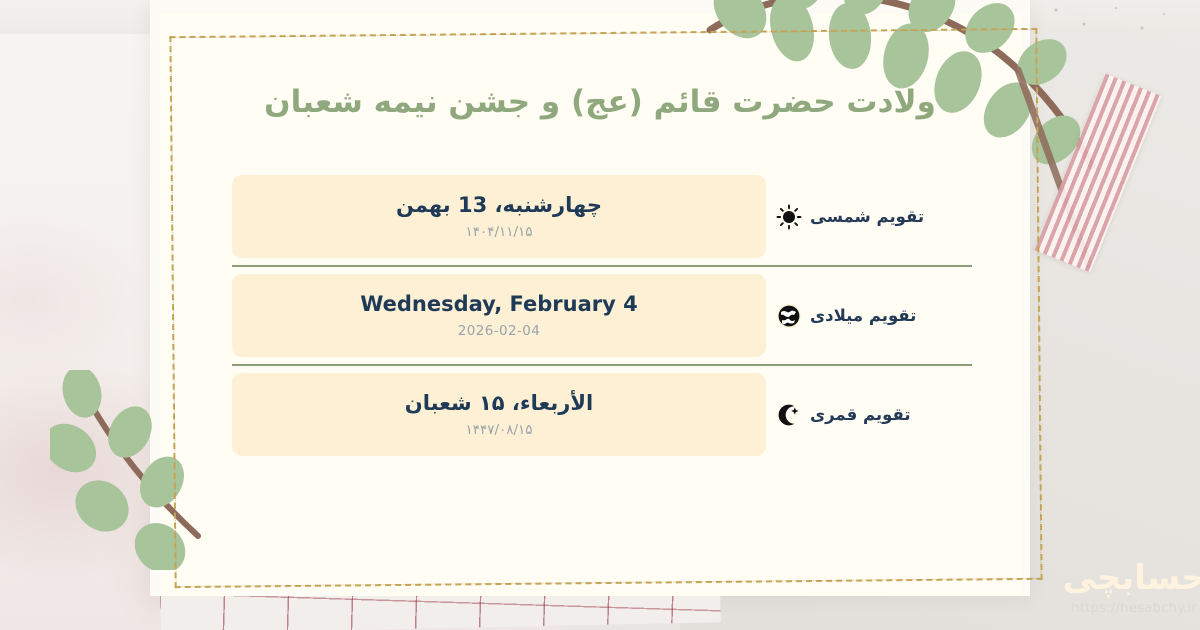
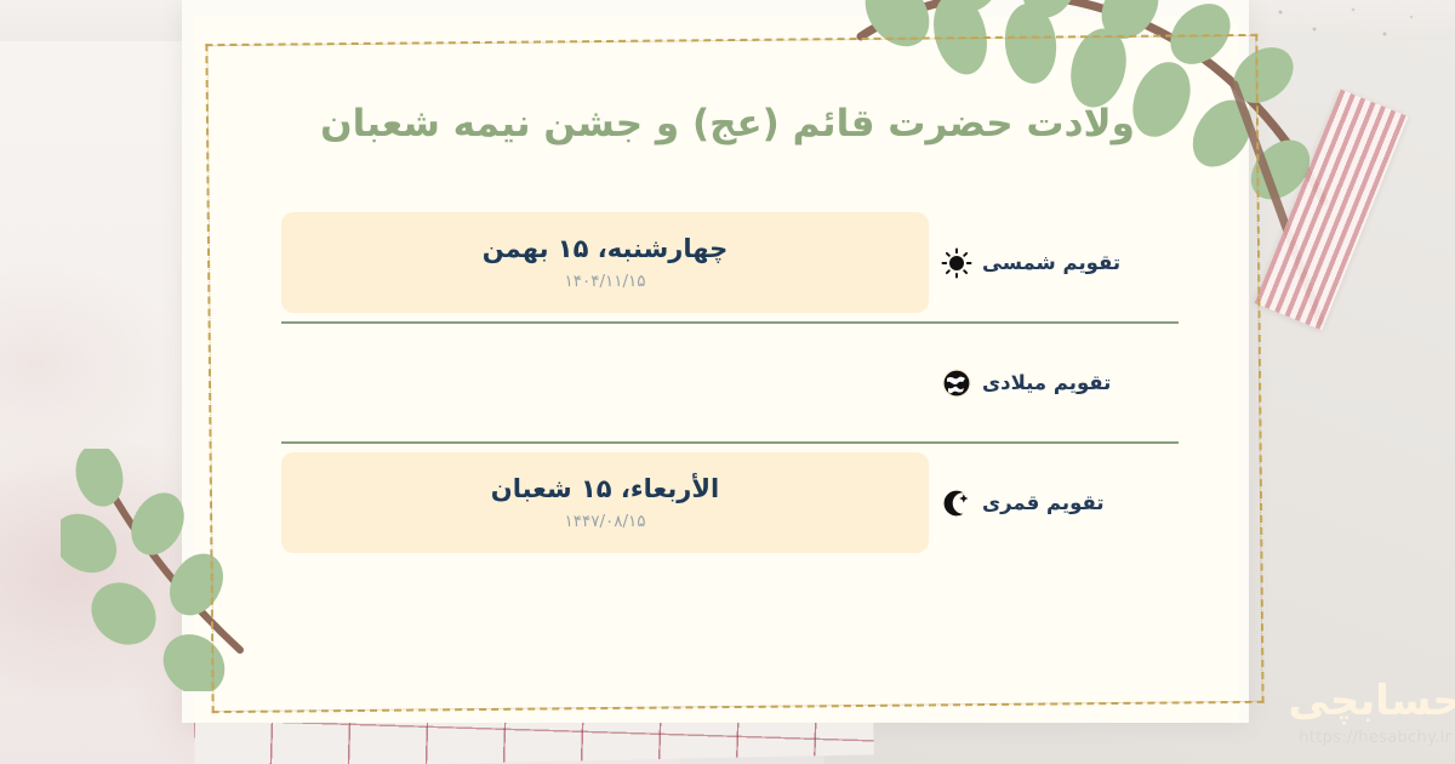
  ولادت حضرت قائم (عج) و جشن نیمه شعبان
  تقویم شمسی
- چهارشنبه، 13 بهمن
+ چهارشنبه، ۱۵ بهمن
  ۱۴۰۴/۱۱/۱۵
  تقویم میلادی
- Wednesday, February 4
- 2026-02-04
  تقویم قمری
  الأربعاء، ۱۵ شعبان
  ۱۴۴۷/۰۸/۱۵
  سابچی
